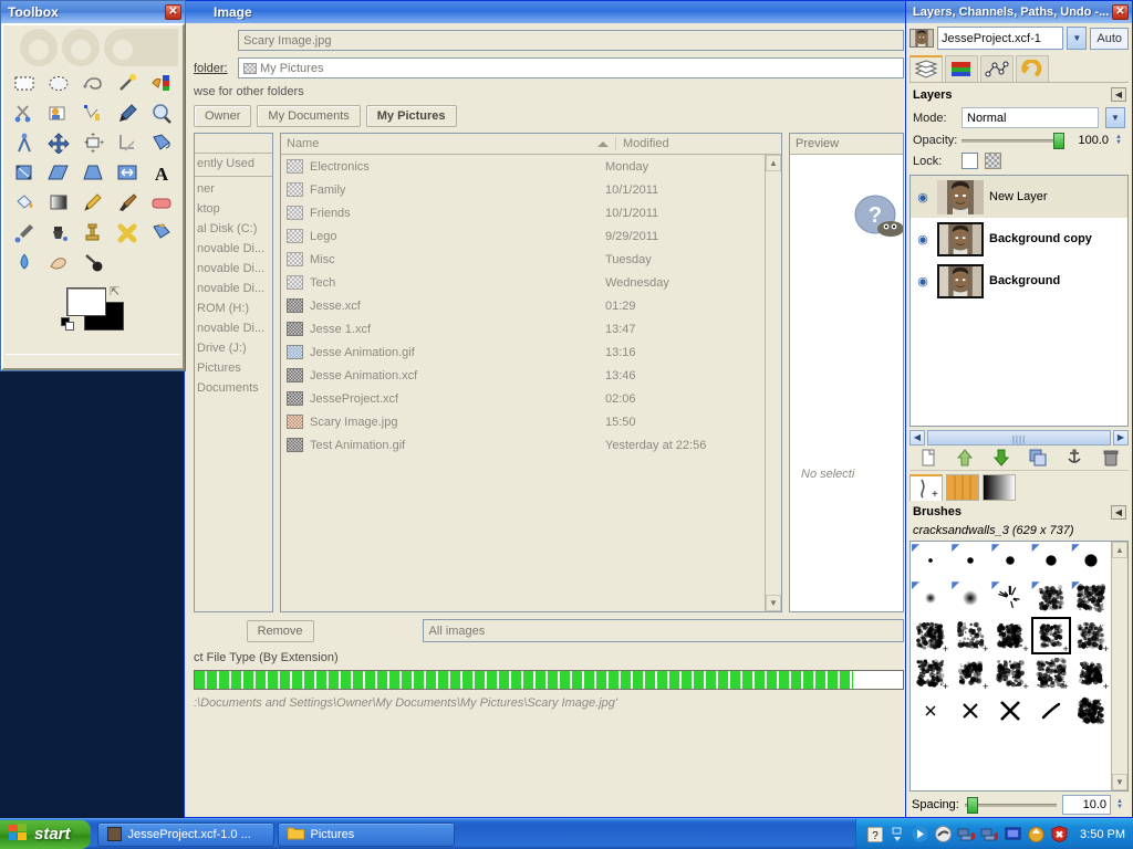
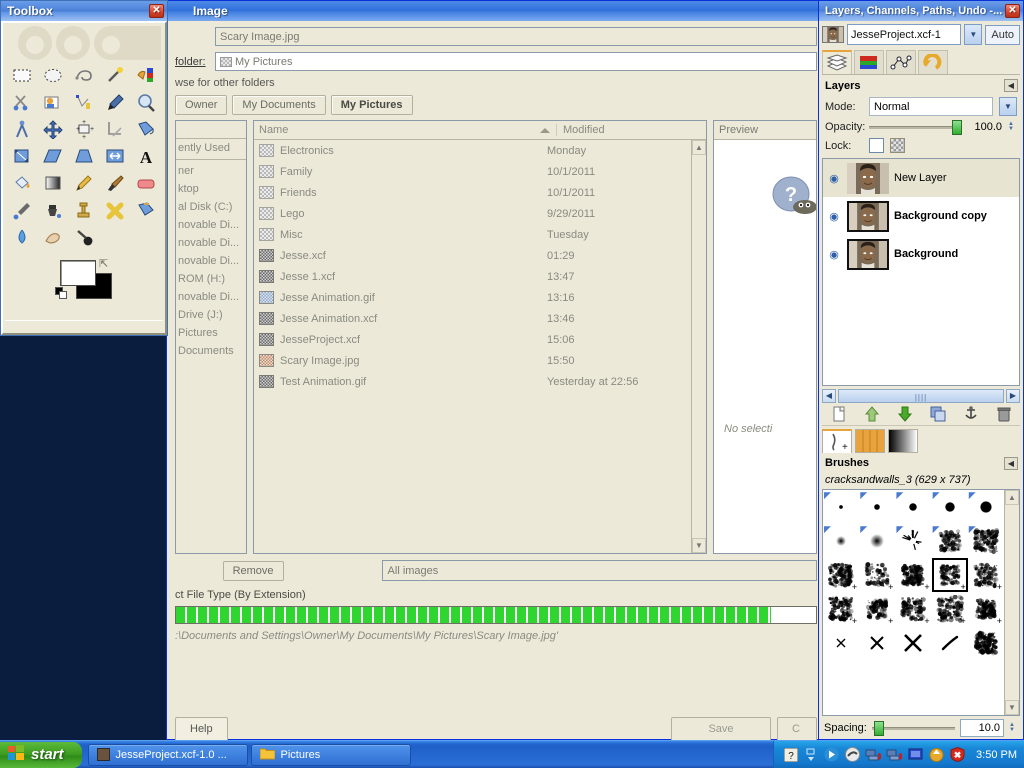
  Image
  Scary Image.jpg
  folder:
  My Pictures
  wse for other folders
  Owner
  My Documents
  My Pictures
  ently Used
  ner
  ktop
  al Disk (C:)
  novable Di...
  novable Di...
  novable Di...
  ROM (H:)
  novable Di...
  Drive (J:)
  Pictures
  Documents
  Name
  Modified
  Electronics
  Monday
  Family
  10/1/2011
  Friends
  10/1/2011
  Lego
  9/29/2011
  Misc
  Tuesday
- Tech
- Wednesday
  Jesse.xcf
  01:29
  Jesse 1.xcf
  13:47
  Jesse Animation.gif
  13:16
  Jesse Animation.xcf
  13:46
  JesseProject.xcf
- 02:06
+ 15:06
  Scary Image.jpg
  15:50
  Test Animation.gif
  Yesterday at 22:56
  ▲
  ▼
  Preview
  ?
  No selecti
  Remove
  All images
  ct File Type (By Extension)
  :\Documents and Settings\Owner\My Documents\My Pictures\Scary Image.jpg'
+ Help
+ Save
+ C
  Toolbox
  ✕
  A
  ⇱
  Layers, Channels, Paths, Undo -...
  ✕
  JesseProject.xcf-1
  ▼
  Auto
  Layers
  ◀
  Mode:
  Normal
  ▼
  Opacity:
  100.0
  Lock:
  ◉
  New Layer
  ◉
  Background copy
  ◉
  Background
  ◀
  ||||
  ▶
  +
  Brushes
  ◀
  cracksandwalls_3 (629 x 737)
  ◤
  ◤
  ◤
  ◤
  ◤
  ◤
  ◤
  ◤
  ◤
  ◤
  +
  +
  +
  +
  +
  +
  +
  +
  +
  +
  ▲
  ▼
  Spacing:
  10.0
  start
  JesseProject.xcf-1.0 ...
  Pictures
  ?
  ✖
  3:50 PM
